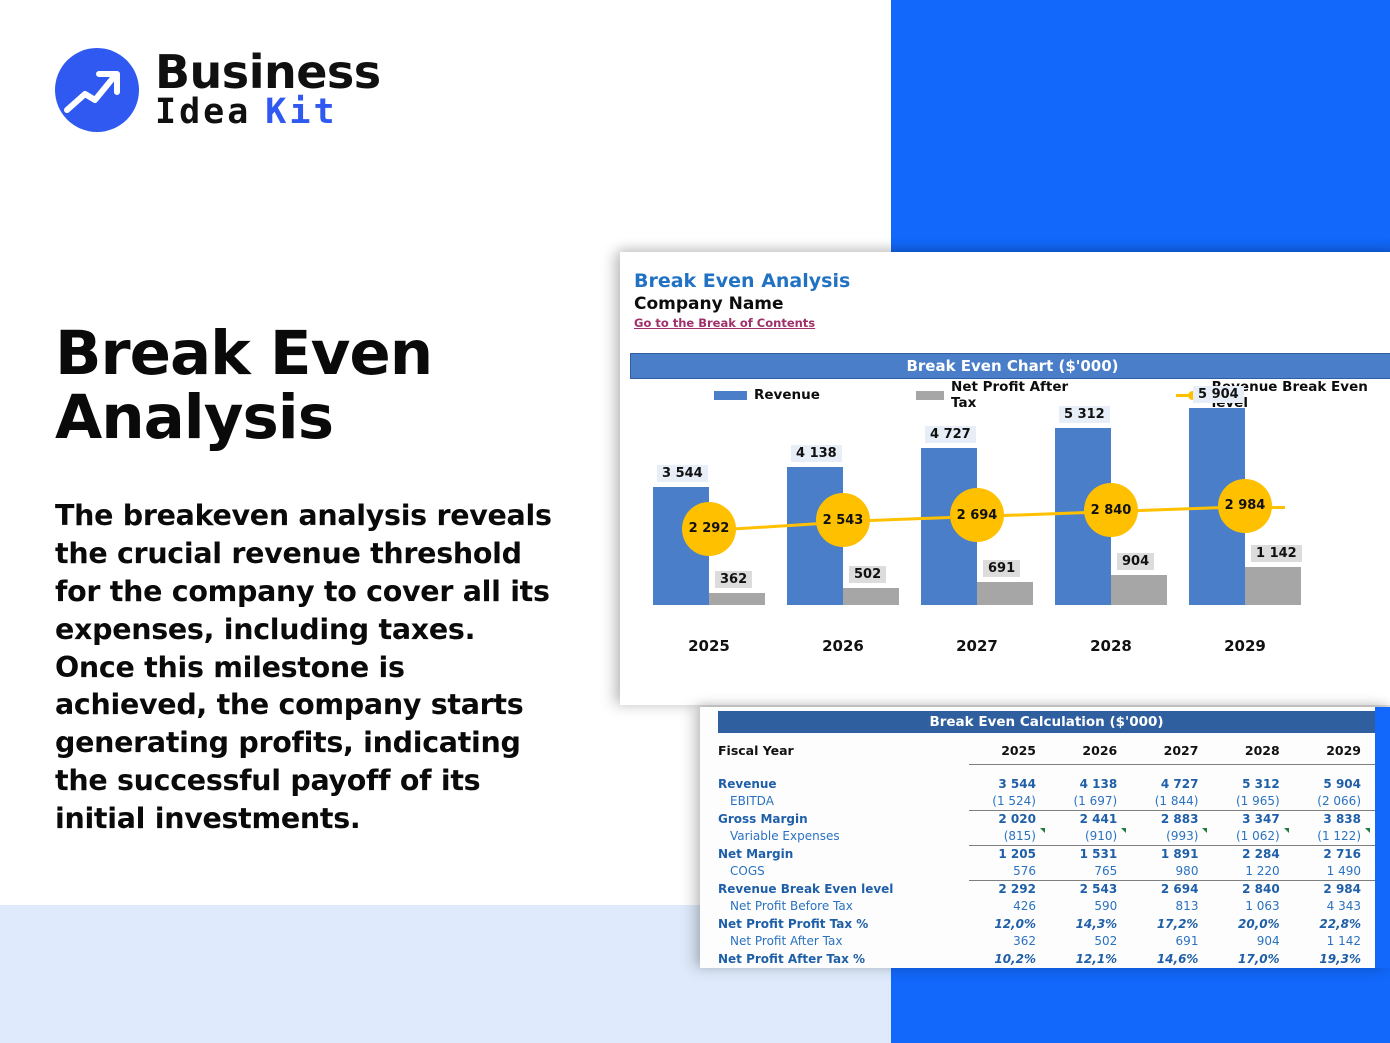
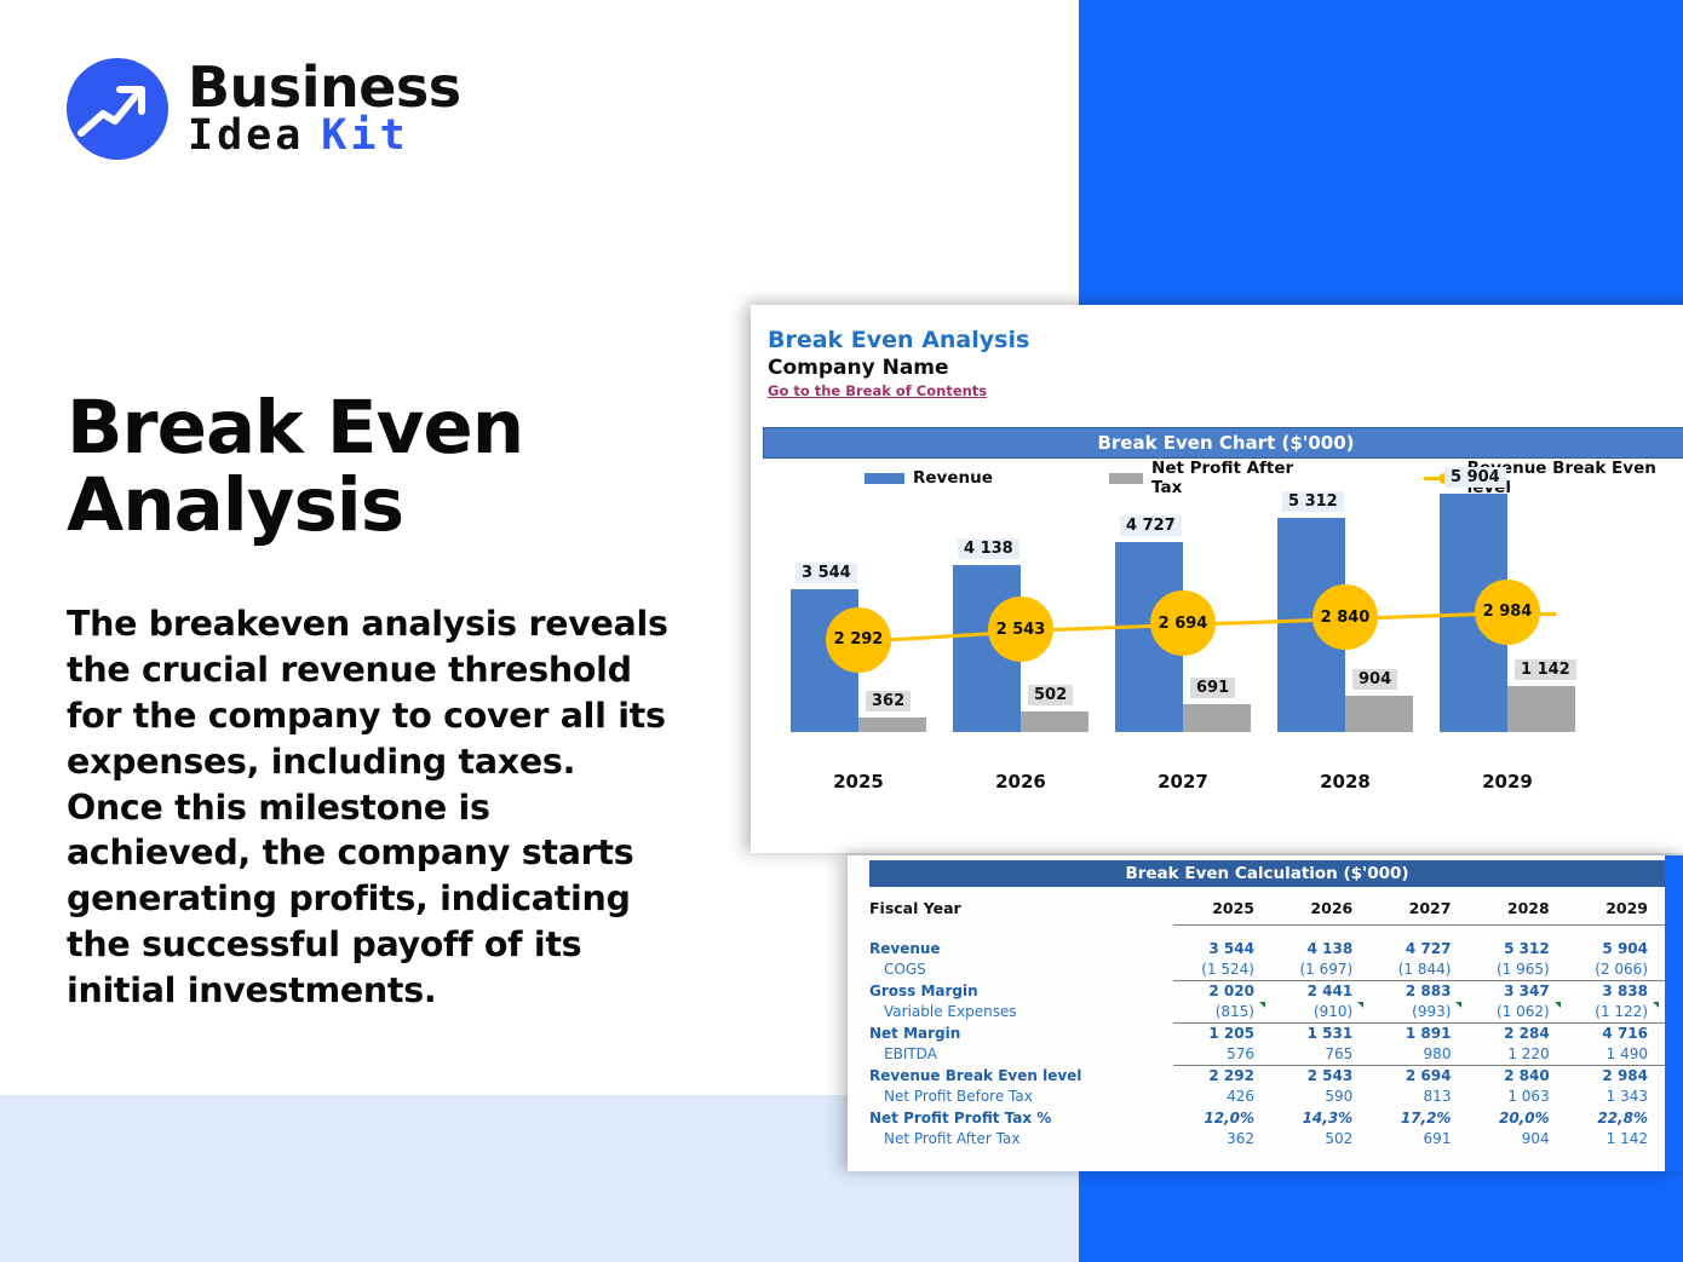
  Business
  Idea
  Kit
  Break Even Analysis
  The breakeven analysis reveals the crucial revenue threshold for the company to cover all its expenses, including taxes. Once this milestone is achieved, the company starts generating profits, indicating the successful payoff of its initial investments.
  Break Even Analysis
  Company Name
  Go to the Break of Contents
  Break Even Chart ($'000)
  Revenue
  Net Profit After Tax
  3 544
  362
  2025
  4 138
  502
  2026
  4 727
  691
  2027
  5 312
  904
  2028
  5 904
  1 142
  2029
  2 292
  2 543
  2 694
  2 840
  2 984
  Break Even Calculation ($'000)
  Fiscal Year	2025	2026	2027	2028	2029
  Revenue	3 544	4 138	4 727	5 312	5 904
- EBITDA	(1 524)	(1 697)	(1 844)	(1 965)	(2 066)
+ COGS	(1 524)	(1 697)	(1 844)	(1 965)	(2 066)
  Gross Margin	2 020	2 441	2 883	3 347	3 838
  Variable Expenses	(815)	(910)	(993)	(1 062)	(1 122)
- Net Margin	1 205	1 531	1 891	2 284	2 716
+ Net Margin	1 205	1 531	1 891	2 284	4 716
- COGS	576	765	980	1 220	1 490
+ EBITDA	576	765	980	1 220	1 490
  Revenue Break Even level	2 292	2 543	2 694	2 840	2 984
- Net Profit Before Tax	426	590	813	1 063	4 343
+ Net Profit Before Tax	426	590	813	1 063	1 343
  Net Profit Profit Tax %	12,0%	14,3%	17,2%	20,0%	22,8%
  Net Profit After Tax	362	502	691	904	1 142
- Net Profit After Tax %	10,2%	12,1%	14,6%	17,0%	19,3%
